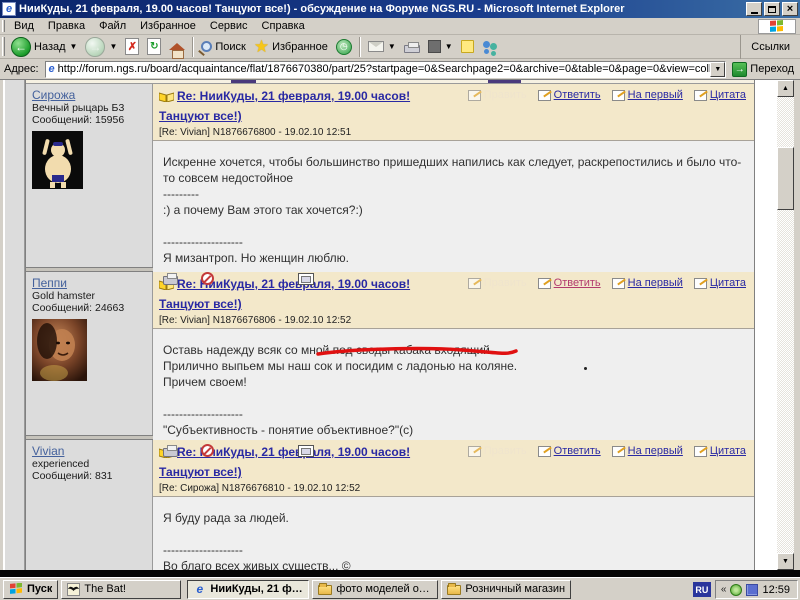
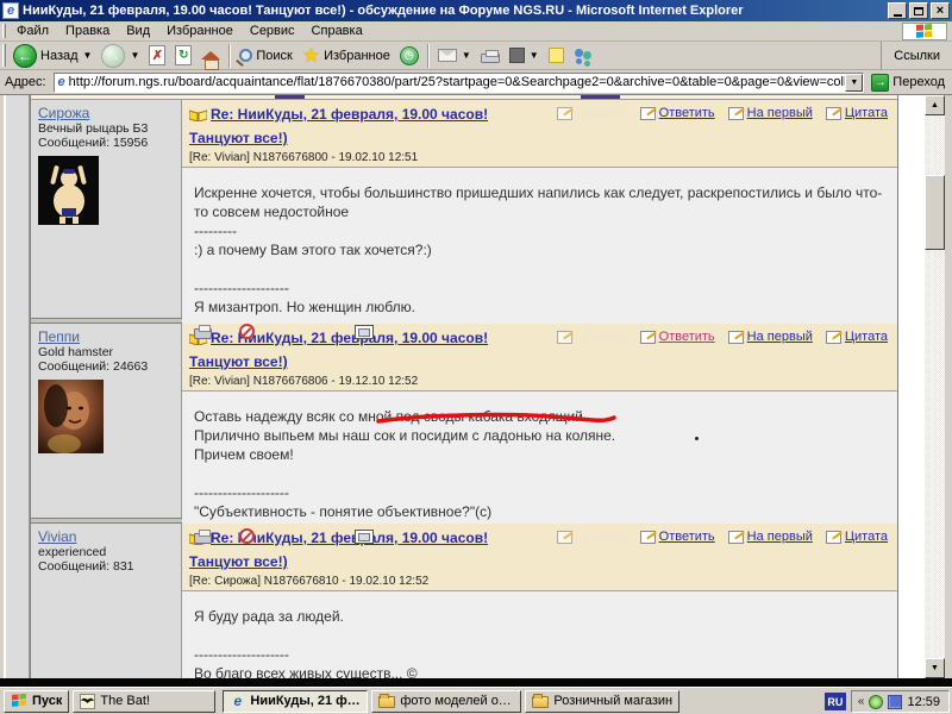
  e
  НииКуды, 21 февраля, 19.00 часов! Танцуют все!) - обсуждение на Форуме NGS.RU - Microsoft Internet Explorer
  ×
- Вид
+ Файл
  Правка
- Файл
+ Вид
  Избранное
  Сервис
  Справка
  ←
  Назад
  ▼
  →
  ▼
  ✗
  ↻
  Поиск
  ★
  Избранное
  ◷
  ▼
  ▼
  Ссылки
  Адрес:
  e
  http://forum.ngs.ru/board/acquaintance/flat/1876670380/part/25?startpage=0&Searchpage2=0&archive=0&table=0&page=0&view=col
  →
  Переход
  Сирожа
  Вечный рыцарь Б3
  Сообщений: 15956
  Re: НииКуды, 21 февраля, 19.00 часов! Танцуют все!)
  [Re: Vivian] N1876676800 - 19.02.10 12:51
  Ответить
  На первый
  Цитата
  Искренне хочется, чтобы большинство пришедших напились как следует, раскрепостились и было что-то совсем недостойное
  ---------
  :) а почему Вам этого так хочется?:)
  --------------------
  Я мизантроп. Но женщин люблю.
  Пеппи
  Gold hamster
  Сообщений: 24663
  Re:ииКуды, 21 феля, 19.00 часов! Танцуют все!)
- [Re: Vivian] N1876676806 - 19.02.10 12:52
+ [Re: Vivian] N1876676806 - 19.12.10 12:52
  Ответить
  На первый
  Цитата
  Прилично выпьем мы наш сок и посидим с ладонью на коляне.
  Причем своем!
  --------------------
  "Субъективность - понятие объективное?"(с)
  Vivian
  experienced
  Сообщений: 831
  Re:иКуды, 21 феля, 19.00 часов! Танцуют все!)
  [Re: Сирожа] N1876676810 - 19.02.10 12:52
  Ответить
  На первый
  Цитата
  Я буду рада за людей.
  --------------------
  Во благо всех живых существ... ©
  Пуск
  The Bat!
  e
  НииКуды, 21 фев
  Розничный магазин
  RU
  «
  12:59
